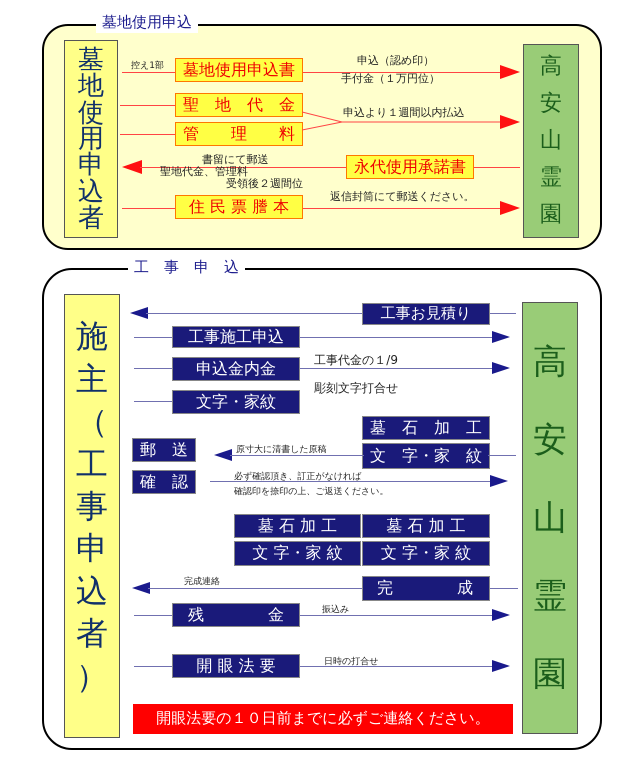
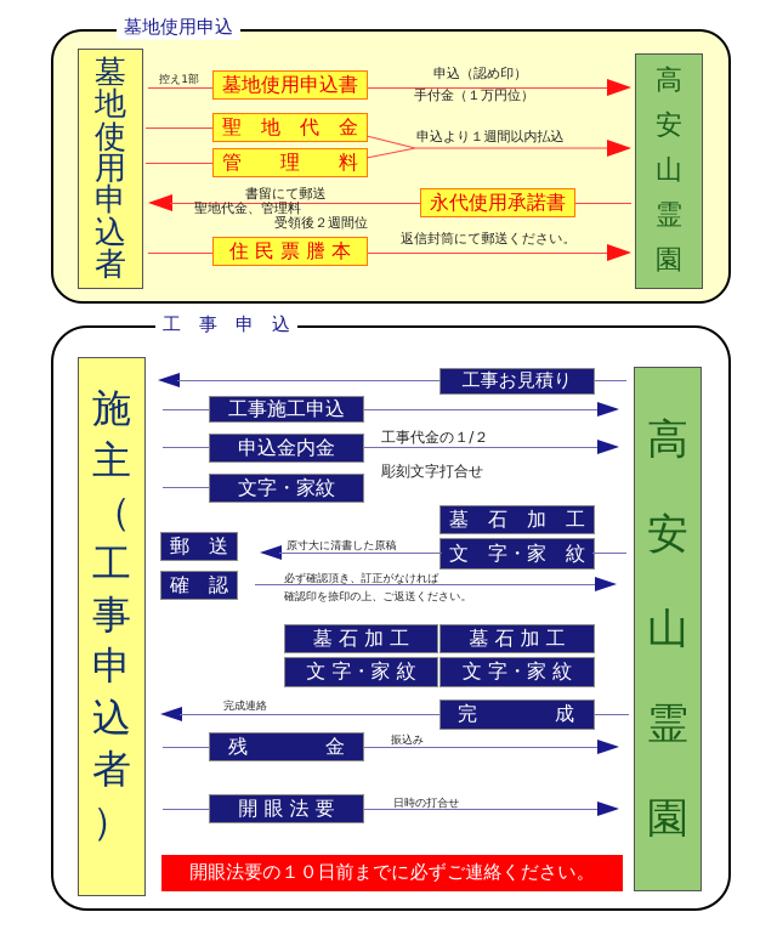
  墓地使用申込
  墓
  地
  使
  用
  申
  込
  者
  高
  安
  山
  霊
  園
  控え1部
  墓地使用申込書
  申込（認め印）
  手付金（１万円位）
  聖 地 代 金
  管 理 料
  申込より１週間以内払込
  書留にて郵送
  聖地代金、管理料
  受領後２週間位
  永代使用承諾書
  住 民 票 謄 本
  返信封筒にて郵送ください。
  工 事 申 込
  施
  主
  （
  工
  事
  申
  込
  者
  ）
  高
  安
  山
  霊
  園
  工事お見積り
  工事施工申込
  申込金内金
- 工事代金の１/9
+ 工事代金の１/２
  文字・家紋
  彫刻文字打合せ
  墓 石 加 工
  文 字・家 紋
  郵 送
  原寸大に清書した原稿
  確 認
  必ず確認頂き、訂正がなければ
  確認印を捺印の上、ご返送ください。
  墓 石 加 工
  墓 石 加 工
  文 字・家 紋
  文 字・家 紋
  完成連絡
  完 成
  残 金
  振込み
  開 眼 法 要
  日時の打合せ
  開眼法要の１０日前までに必ずご連絡ください。
